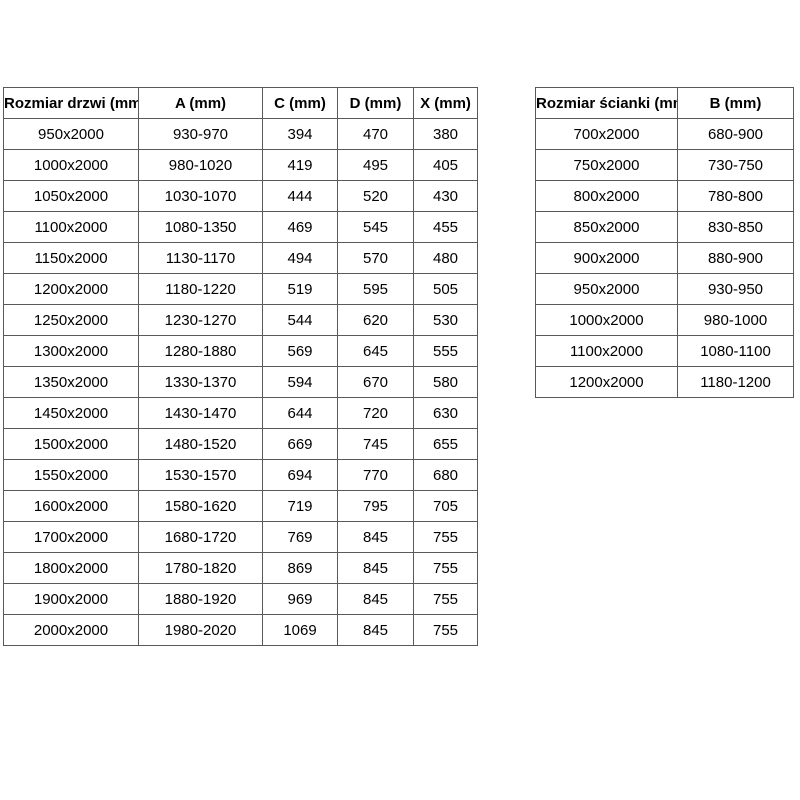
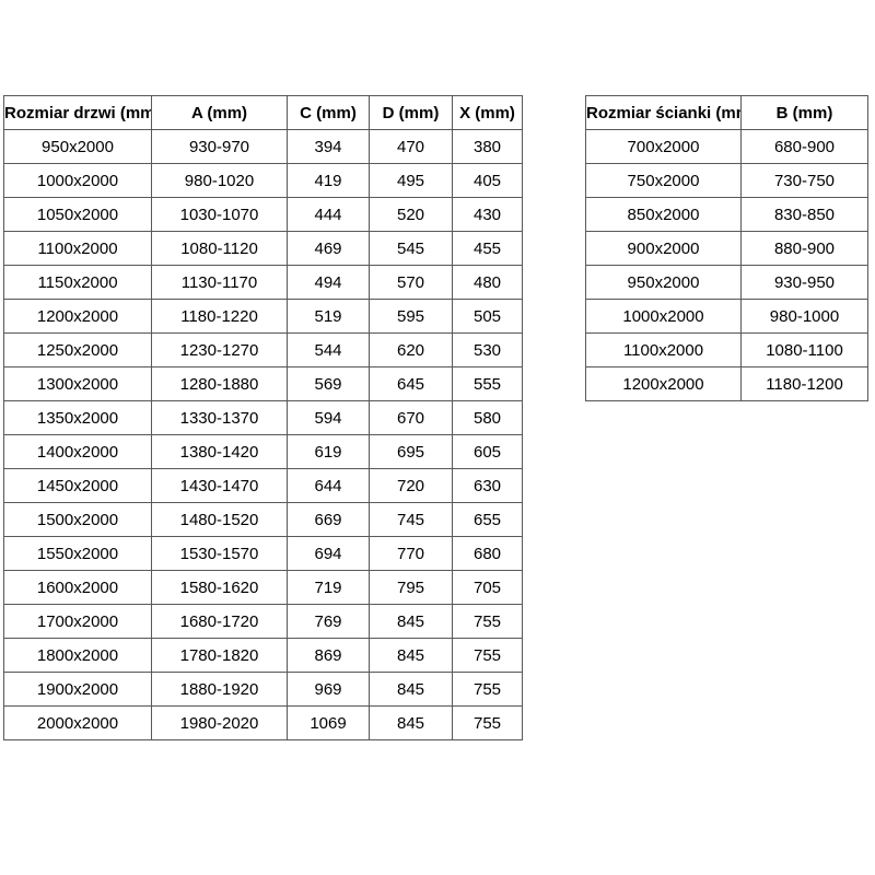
  Rozmiar drzwi (mm	A (mm)	C (mm)	D (mm)	X (mm)
  950x2000	930-970	394	470	380
  1000x2000	980-1020	419	495	405
  1050x2000	1030-1070	444	520	430
- 1100x2000	1080-1350	469	545	455
+ 1100x2000	1080-1120	469	545	455
  1150x2000	1130-1170	494	570	480
  1200x2000	1180-1220	519	595	505
  1250x2000	1230-1270	544	620	530
  1300x2000	1280-1880	569	645	555
  1350x2000	1330-1370	594	670	580
+ 1400x2000	1380-1420	619	695	605
  1450x2000	1430-1470	644	720	630
  1500x2000	1480-1520	669	745	655
  1550x2000	1530-1570	694	770	680
  1600x2000	1580-1620	719	795	705
  1700x2000	1680-1720	769	845	755
  1800x2000	1780-1820	869	845	755
  1900x2000	1880-1920	969	845	755
  2000x2000	1980-2020	1069	845	755
  Rozmiar ścianki (m	B (mm)
  700x2000	680-900
  750x2000	730-750
- 800x2000	780-800
  850x2000	830-850
  900x2000	880-900
  950x2000	930-950
  1000x2000	980-1000
  1100x2000	1080-1100
  1200x2000	1180-1200
